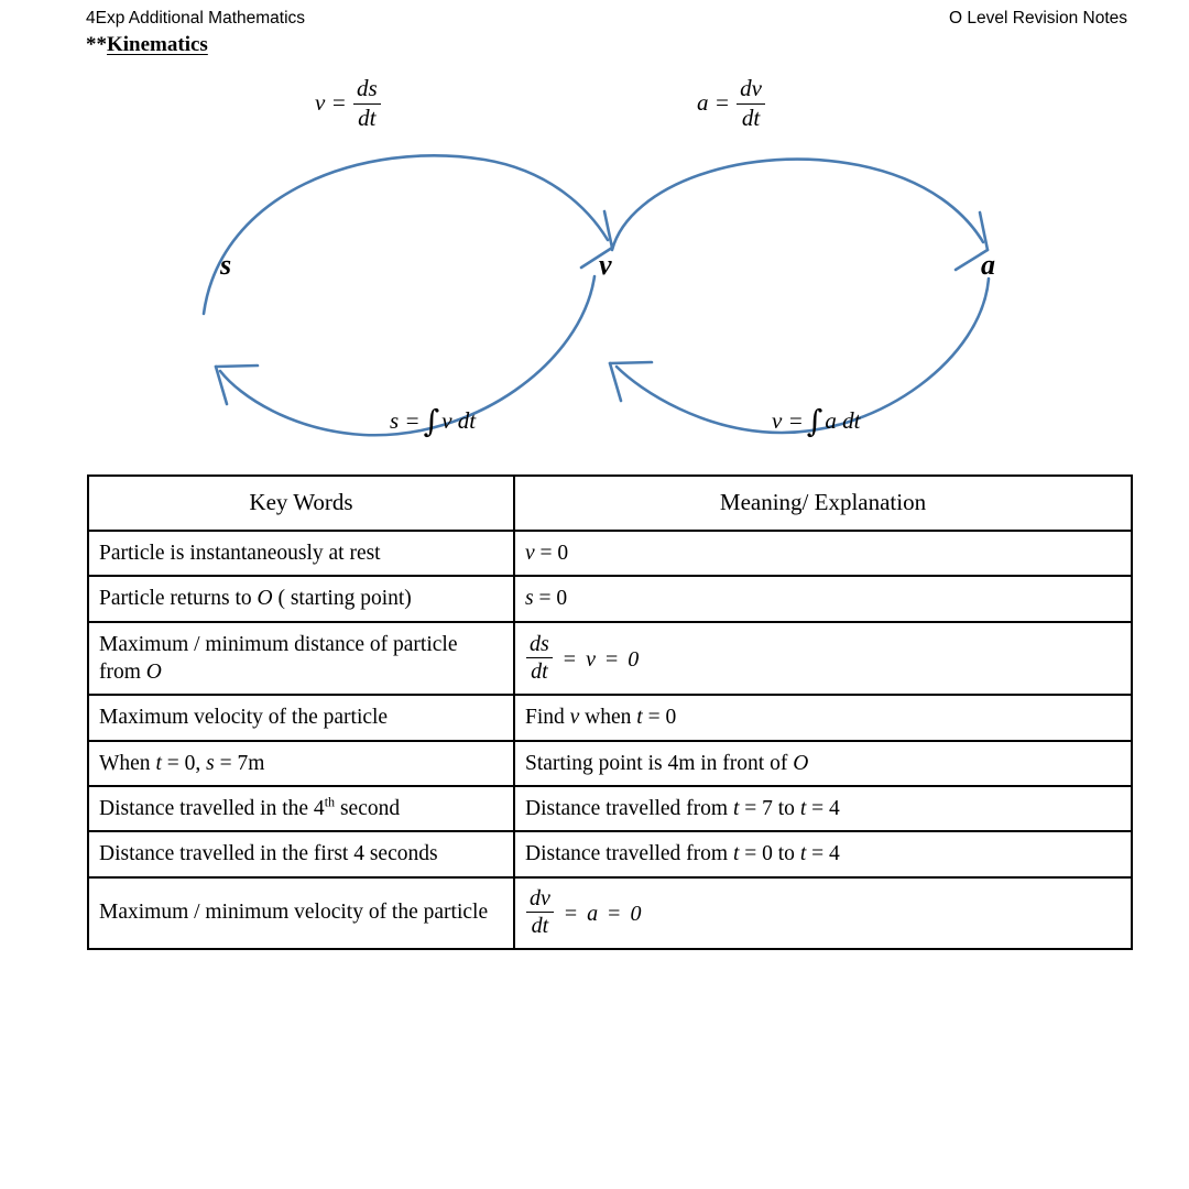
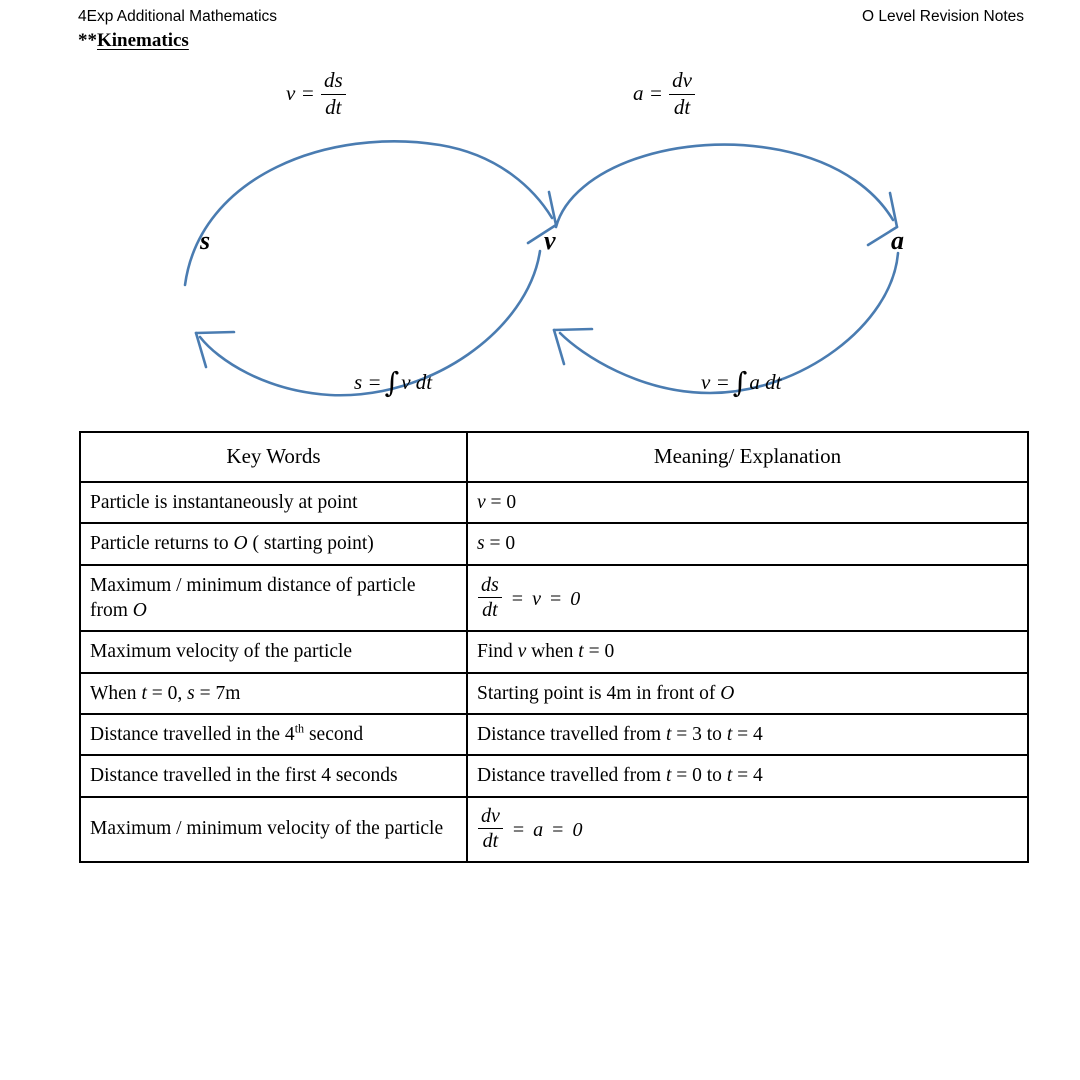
  4Exp Additional Mathematics
  O Level Revision Notes
  **Kinematics
  s
  v
  a
  v =
  ds
  dt
  a =
  dv
  dt
  s = ∫v dt
  v = ∫a dt
  Key Words	Meaning/ Explanation
- Particle is instantaneously at rest	v = 0
+ Particle is instantaneously at point	v = 0
  Particle returns to O ( starting point)	s = 0
  Maximum / minimum distance of particle from O	ds dt = v = 0
  Maximum velocity of the particle	Find v when t = 0
  When t = 0, s = 7m	Starting point is 4m in front of O
- Distance travelled in the 4th second	Distance travelled from t = 7 to t = 4
+ Distance travelled in the 4th second	Distance travelled from t = 3 to t = 4
  Distance travelled in the first 4 seconds	Distance travelled from t = 0 to t = 4
  Maximum / minimum velocity of the particle	dv dt = a = 0
